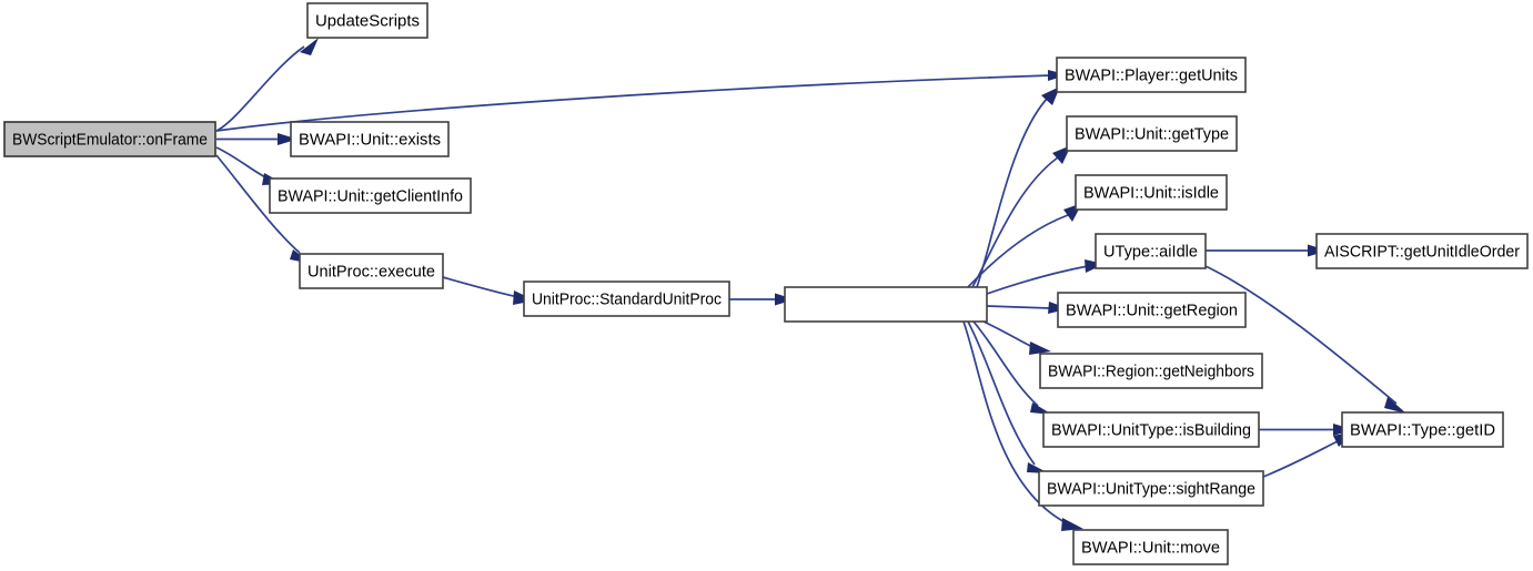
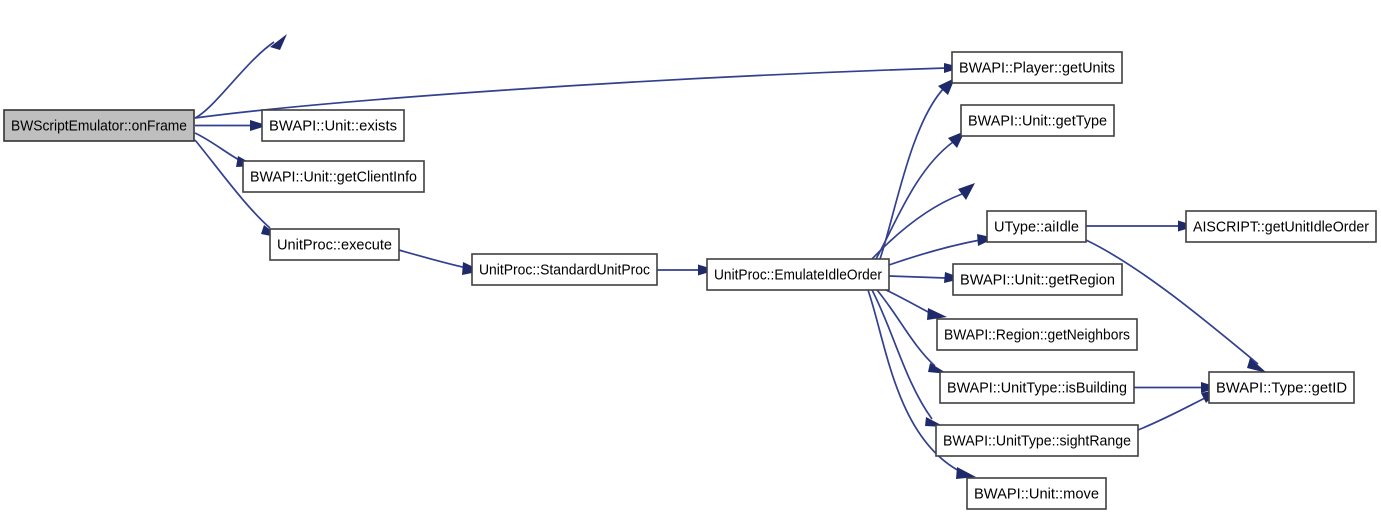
  BWScriptEmulator::onFrame
- UpdateScripts
  BWAPI::Player::getUnits
  BWAPI::Unit::exists
  BWAPI::Unit::getType
- BWAPI::Unit::isIdle
  BWAPI::Unit::getClientInfo
  UType::aiIdle
  AISCRIPT::getUnitIdleOrder
  UnitProc::execute
  UnitProc::StandardUnitProc
+ UnitProc::EmulateIdleOrder
  BWAPI::Unit::getRegion
  BWAPI::Region::getNeighbors
  BWAPI::UnitType::isBuilding
  BWAPI::Type::getID
  BWAPI::UnitType::sightRange
  BWAPI::Unit::move
